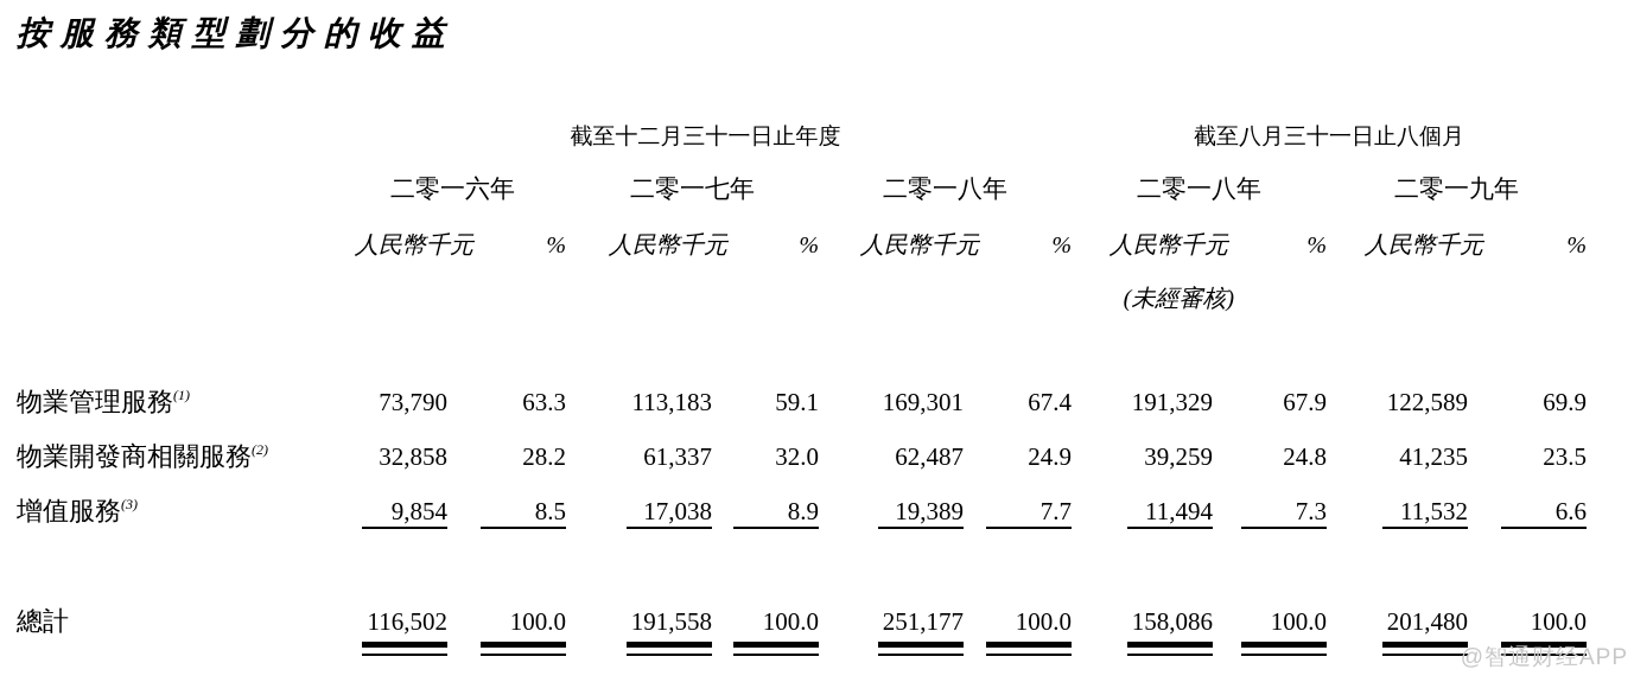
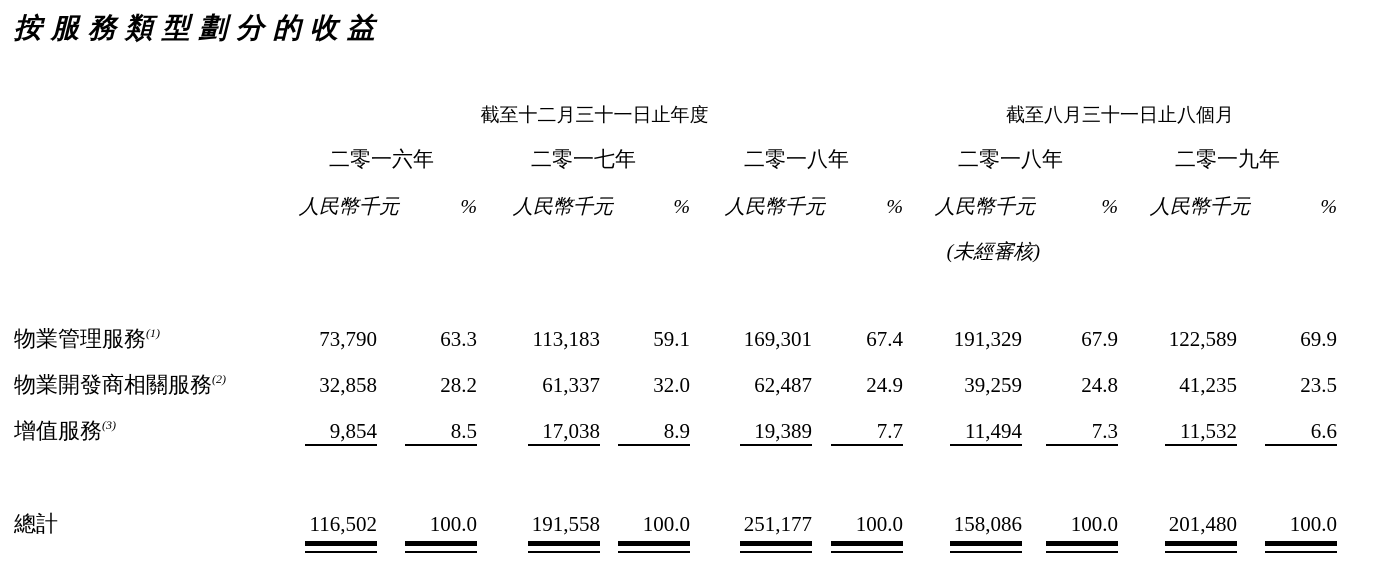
  按服務類型劃分的收益
  	截至十二月三十一日止年度	截至八月三十一日止八個月
  	二零一六年	二零一七年	二零一八年	二零一八年	二零一九年
  	人民幣千元	%	人民幣千元	%	人民幣千元	%	人民幣千元	%	人民幣千元	%
  	(未經審核)
  物業管理服務(1)	73,790	63.3	113,183	59.1	169,301	67.4	191,329	67.9	122,589	69.9
  物業開發商相關服務(2)	32,858	28.2	61,337	32.0	62,487	24.9	39,259	24.8	41,235	23.5
  增值服務(3)	9,854	8.5	17,038	8.9	19,389	7.7	11,494	7.3	11,532	6.6
  總計	116,502	100.0	191,558	100.0	251,177	100.0	158,086	100.0	201,480	100.0
- @智通财经APP
